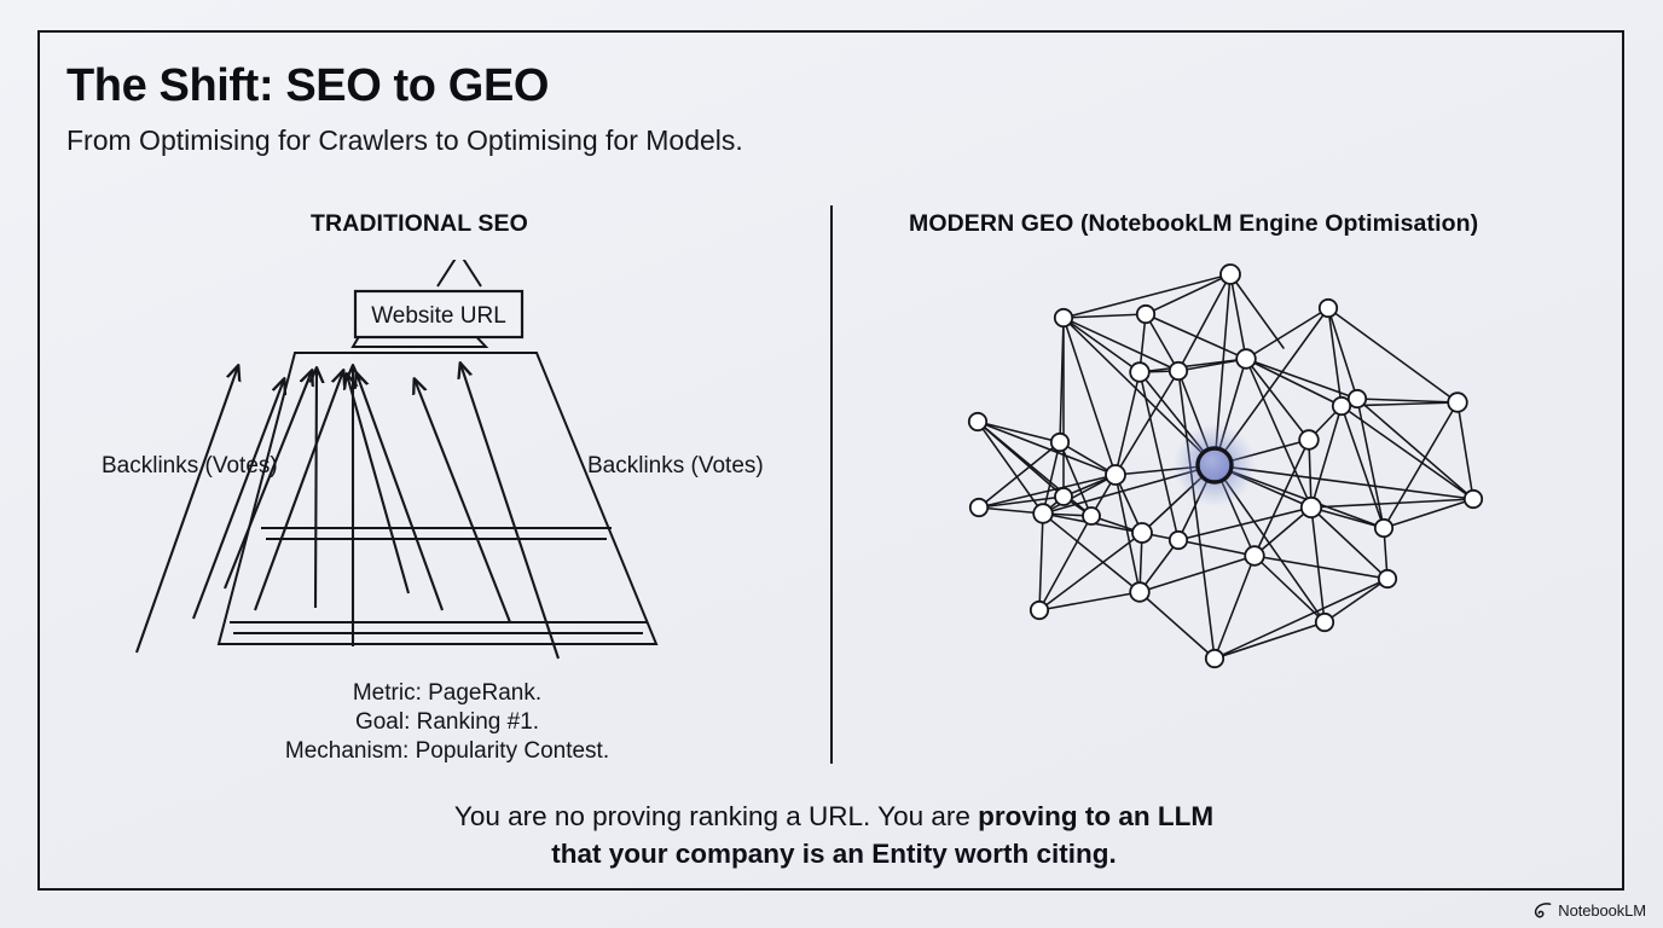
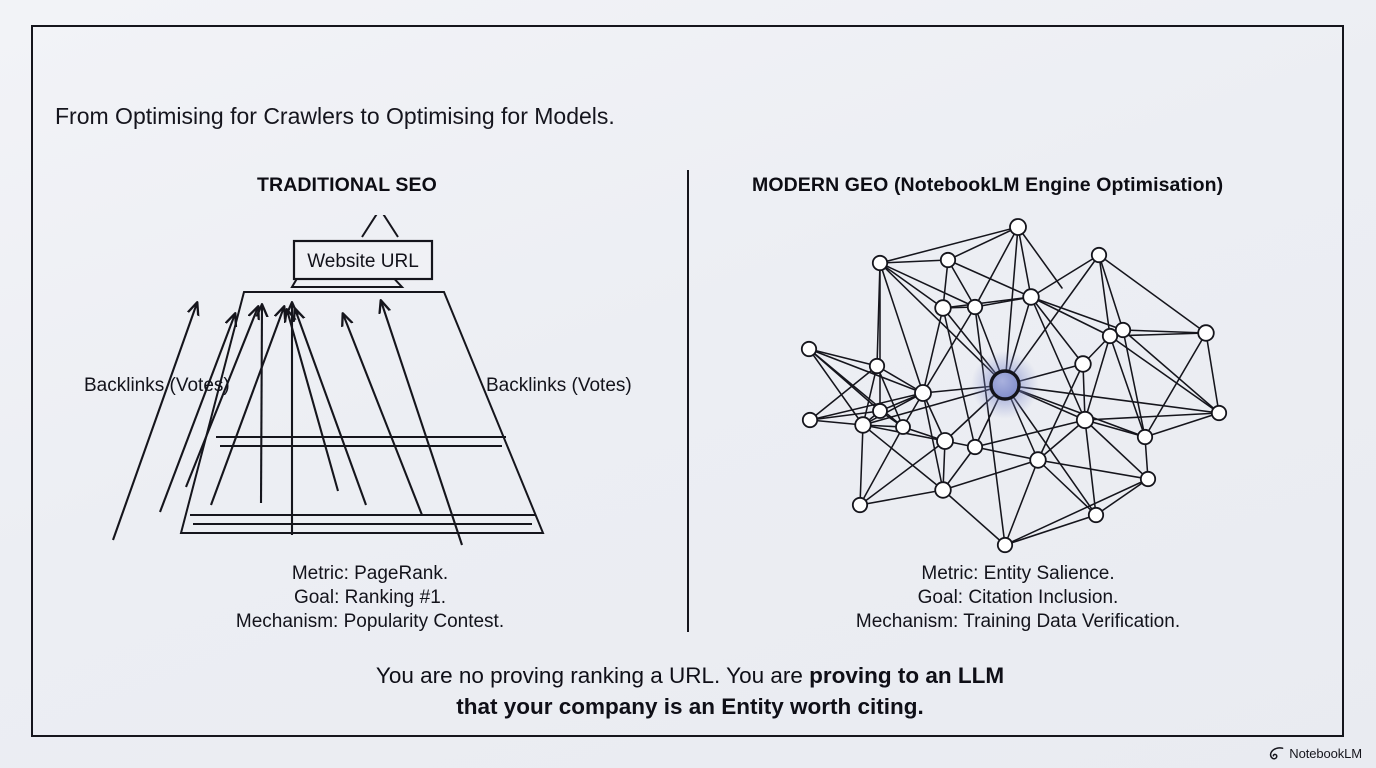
- The Shift: SEO to GEO
  From Optimising for Crawlers to Optimising for Models.
  TRADITIONAL SEO
  MODERN GEO (NotebookLM Engine Optimisation)
  Website URL
  Backlinks (Votes)
  Backlinks (Votes)
  Metric: PageRank.
  Goal: Ranking #1.
  Mechanism: Popularity Contest.
+ Metric: Entity Salience.
+ Goal: Citation Inclusion.
+ Mechanism: Training Data Verification.
  You are no proving ranking a URL. You are proving to an LLM
  that your company is an Entity worth citing.
  NotebookLM
